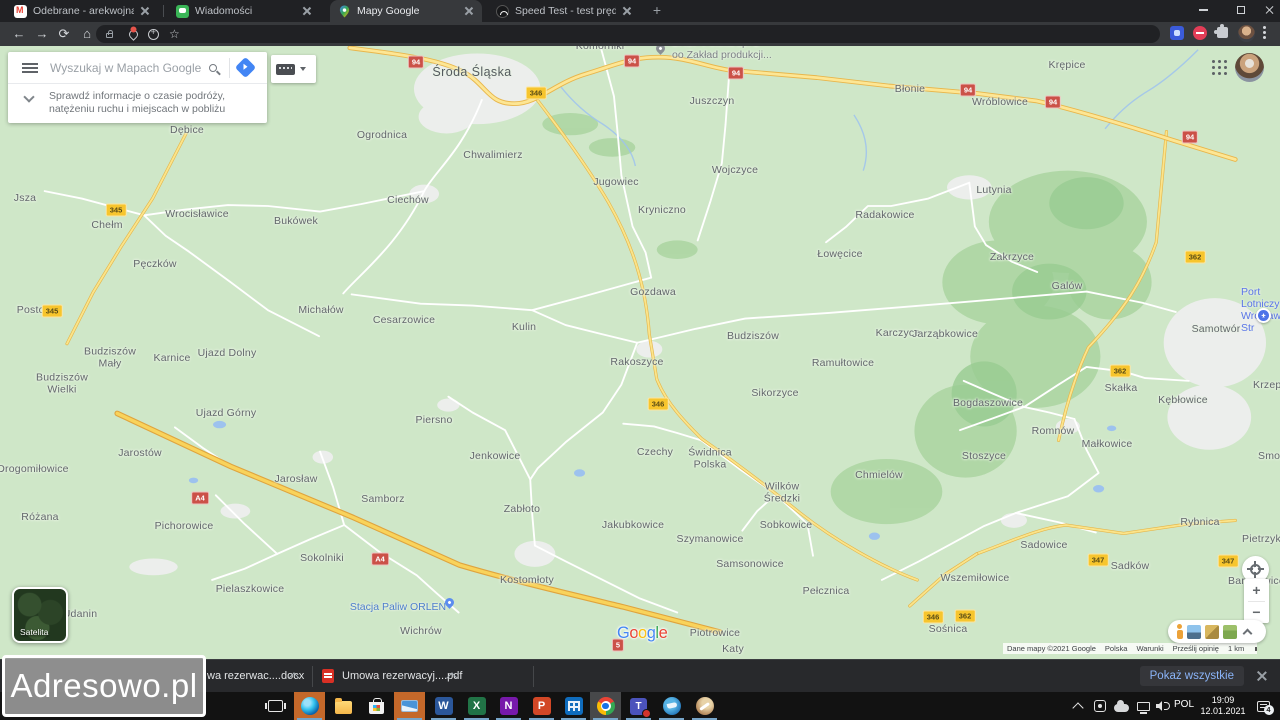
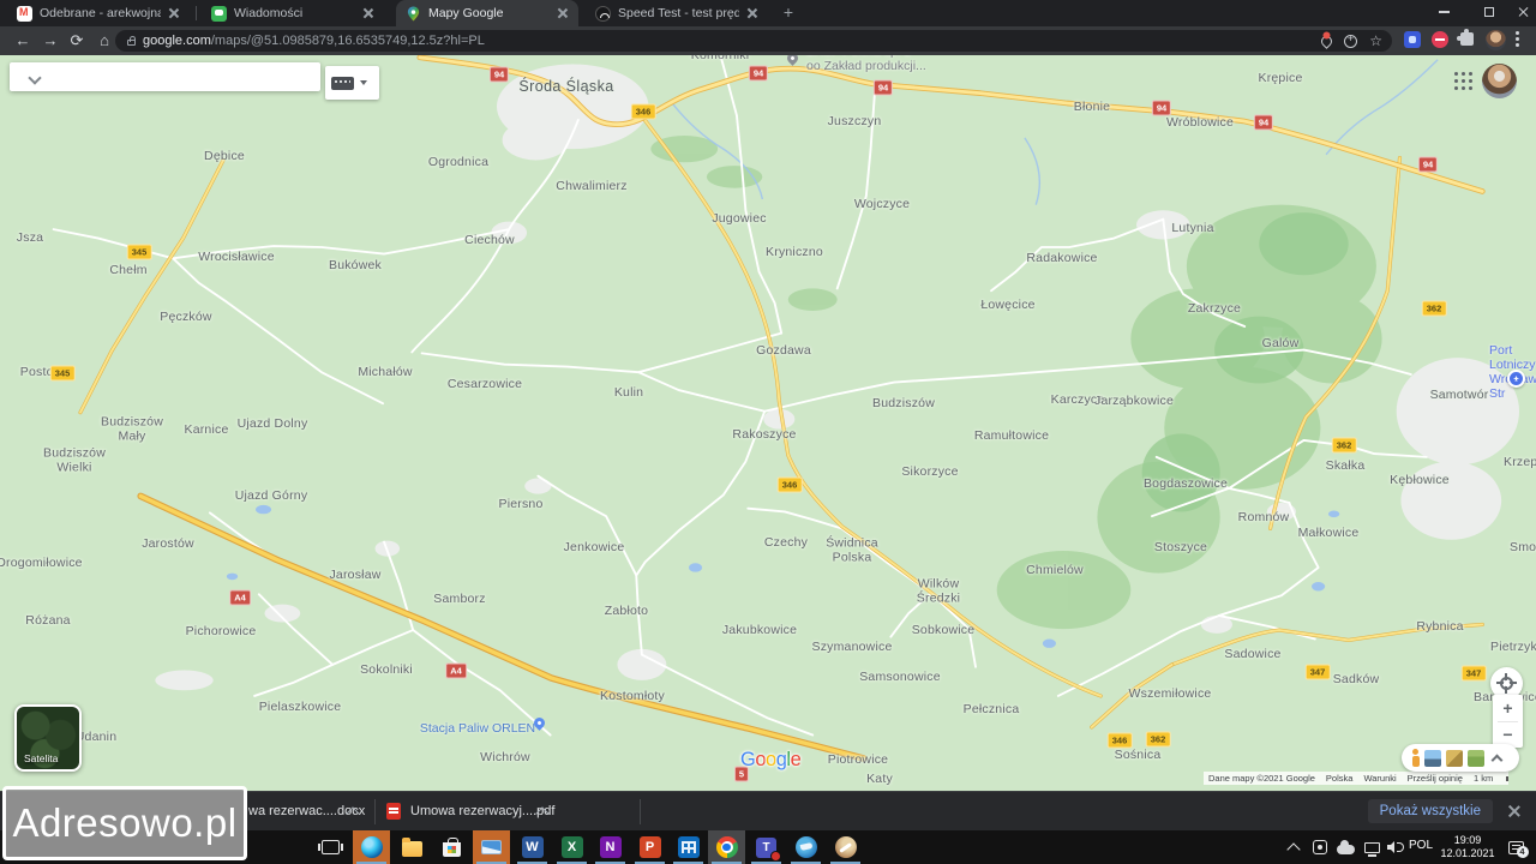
  Wiadomości
  Mapy Google
  +
  ←
  →
  ⟳
  ⌂
+ google.com/maps/@51.0985879,16.6535749,12.5z?hl=PL
  ☆
  Komórniki
  Środa Śląska
  Juszczyn
  Krępice
  Błonie
  Wróblowice
  Dębice
  Ogrodnica
  Chwalimierz
  Wojczyce
  Jugowiec
  Ciechów
  Lutynia
  Kryniczno
  Radakowice
  Jsza
  Wrocisławice
  Bukówek
  Chełm
  Łowęcice
  Zakrzyce
  Pęczków
  Galów
  Gozdawa
  Michałów
  Cesarzowice
  Kulin
  Samotwór
  Budziszów
  Karczyce
  Jarząbkowice
  Budziszów
  Mały
  Karnice
  Ujazd Dolny
  Rakoszyce
  Ramułtowice
  Budziszów
  Wielki
  Skałka
  Kębłowice
  Sikorzyce
  Bogdaszowice
  Ujazd Górny
  Piersno
  Romnów
  Małkowice
  Jarostów
  Czechy
  Świdnica
  Polska
  Jenkowice
  Stoszyce
  Drogomiłowice
  Chmielów
  Jarosław
  Wilków
  Średzki
  Samborz
  Zabłoto
  Różana
  Rybnica
  Jakubkowice
  Sobkowice
  Pichorowice
  Szymanowice
  Sadowice
  Sokolniki
  Sadków
  Samsonowice
  Wszemiłowice
  Kostomłoty
  Pełcznica
  Pielaszkowice
  danin
  Wichrów
  Piotrowice
  Sośnica
  Katy
  94
  94
  94
  94
  94
  94
  A4
  A4
  5
  346
  346
  346
  345
  345
  362
  362
  362
  347
  347
  oo Zakład produkcji...
  Stacja Paliw ORLEN
  Port Lotniczy
- Wyszukaj w Mapach Google
- Sprawdź informacje o czasie podróży,
- natężeniu ruchu i miejscach w pobliżu
  Satelita
  +
  −
  Google
  Dane mapy ©2021 Google
  Polska
  Warunki
  Prześlij opinię
  1 km
  wa rezerwac....docx
  Umowa rezerwacyj....pdf
  Pokaż wszystkie
  POL
  19:09
  12.01.2021
  4
  Adresowo.pl
